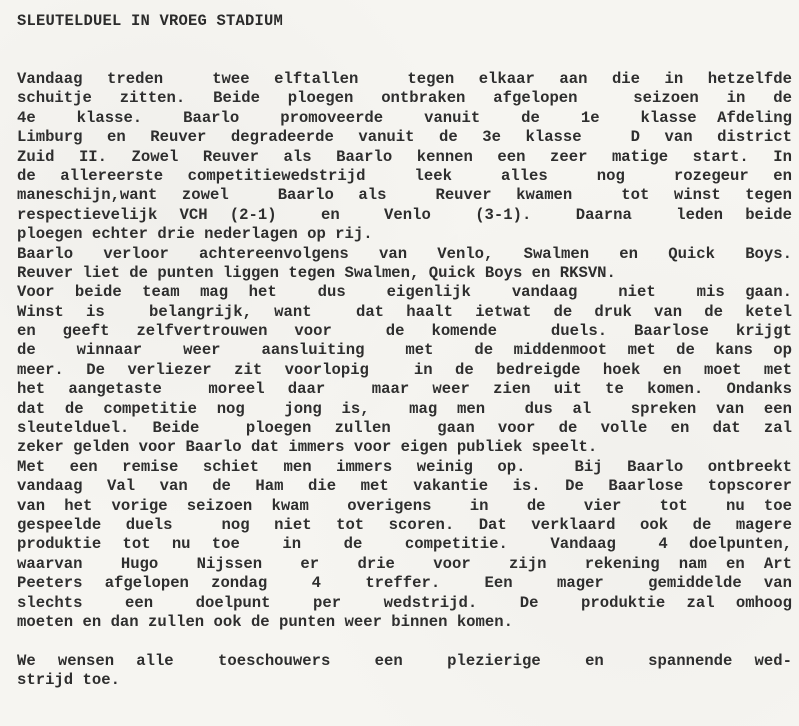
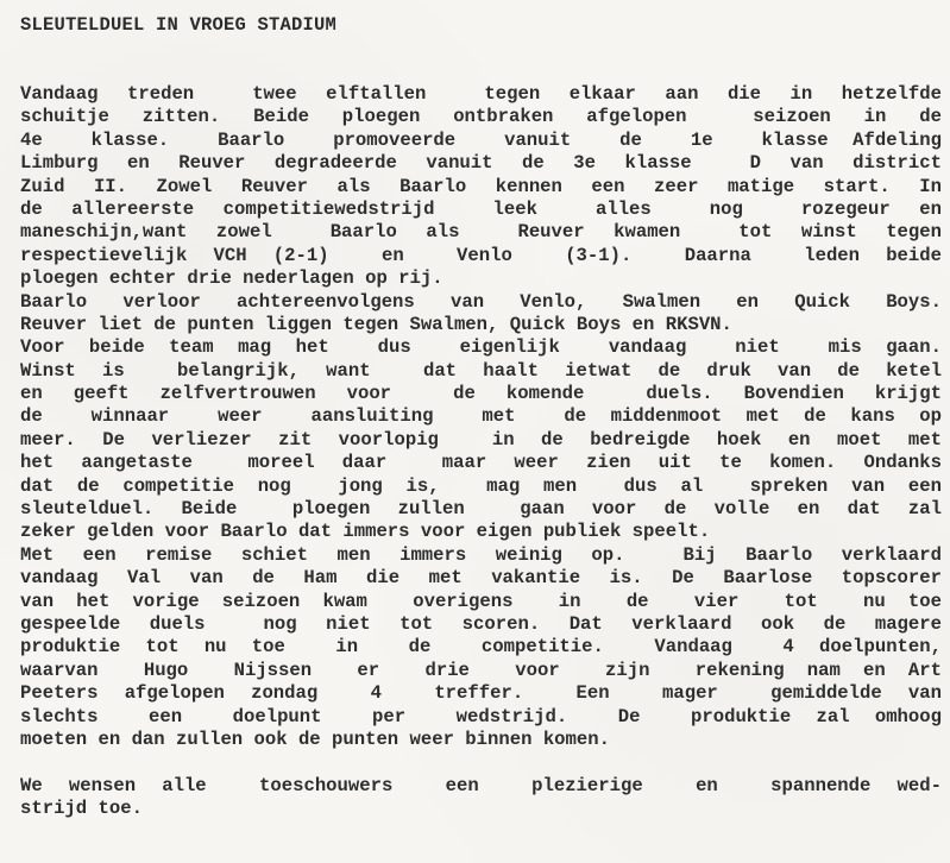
  SLEUTELDUEL IN VROEG STADIUM
  Vandaag treden twee elftallen tegen elkaar aan die in hetzelfde
  schuitje zitten. Beide ploegen ontbraken afgelopen seizoen in de
  4e klasse. Baarlo promoveerde vanuit de 1e klasse Afdeling
  Limburg en Reuver degradeerde vanuit de 3e klasse D van district
  Zuid II. Zowel Reuver als Baarlo kennen een zeer matige start. In
  de allereerste competitiewedstrijd leek alles nog rozegeur en
  maneschijn,want zowel Baarlo als Reuver kwamen tot winst tegen
  respectievelijk VCH (2-1) en Venlo (3-1). Daarna leden beide
  ploegen echter drie nederlagen op rij.
  Baarlo verloor achtereenvolgens van Venlo, Swalmen en Quick Boys.
  Reuver liet de punten liggen tegen Swalmen, Quick Boys en RKSVN.
  Voor beide team mag het dus eigenlijk vandaag niet mis gaan.
  Winst is belangrijk, want dat haalt ietwat de druk van de ketel
- en geeft zelfvertrouwen voor de komende duels. Baarlose krijgt
+ en geeft zelfvertrouwen voor de komende duels. Bovendien krijgt
  de winnaar weer aansluiting met de middenmoot met de kans op
  meer. De verliezer zit voorlopig in de bedreigde hoek en moet met
  het aangetaste moreel daar maar weer zien uit te komen. Ondanks
  dat de competitie nog jong is, mag men dus al spreken van een
  sleutelduel. Beide ploegen zullen gaan voor de volle en dat zal
  zeker gelden voor Baarlo dat immers voor eigen publiek speelt.
- Met een remise schiet men immers weinig op. Bij Baarlo ontbreekt
+ Met een remise schiet men immers weinig op. Bij Baarlo verklaard
  vandaag Val van de Ham die met vakantie is. De Baarlose topscorer
  van het vorige seizoen kwam overigens in de vier tot nu toe
  gespeelde duels nog niet tot scoren. Dat verklaard ook de magere
  produktie tot nu toe in de competitie. Vandaag 4 doelpunten,
  waarvan Hugo Nijssen er drie voor zijn rekening nam en Art
  Peeters afgelopen zondag 4 treffer. Een mager gemiddelde van
  slechts een doelpunt per wedstrijd. De produktie zal omhoog
  moeten en dan zullen ook de punten weer binnen komen.
  We wensen alle toeschouwers een plezierige en spannende wed-
  strijd toe.
